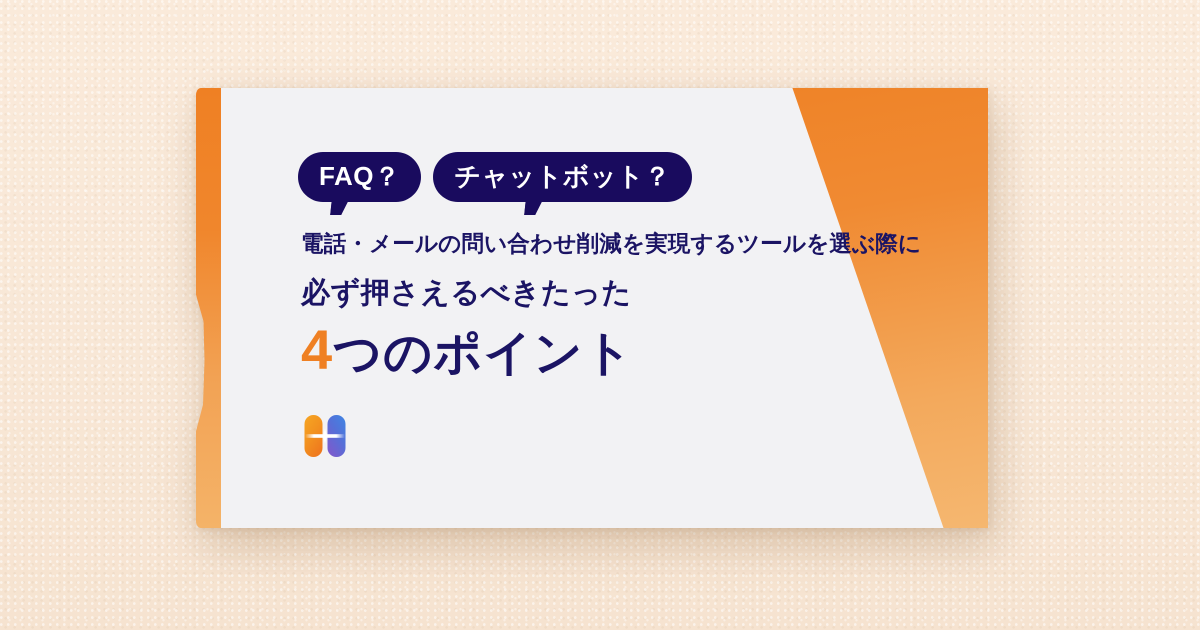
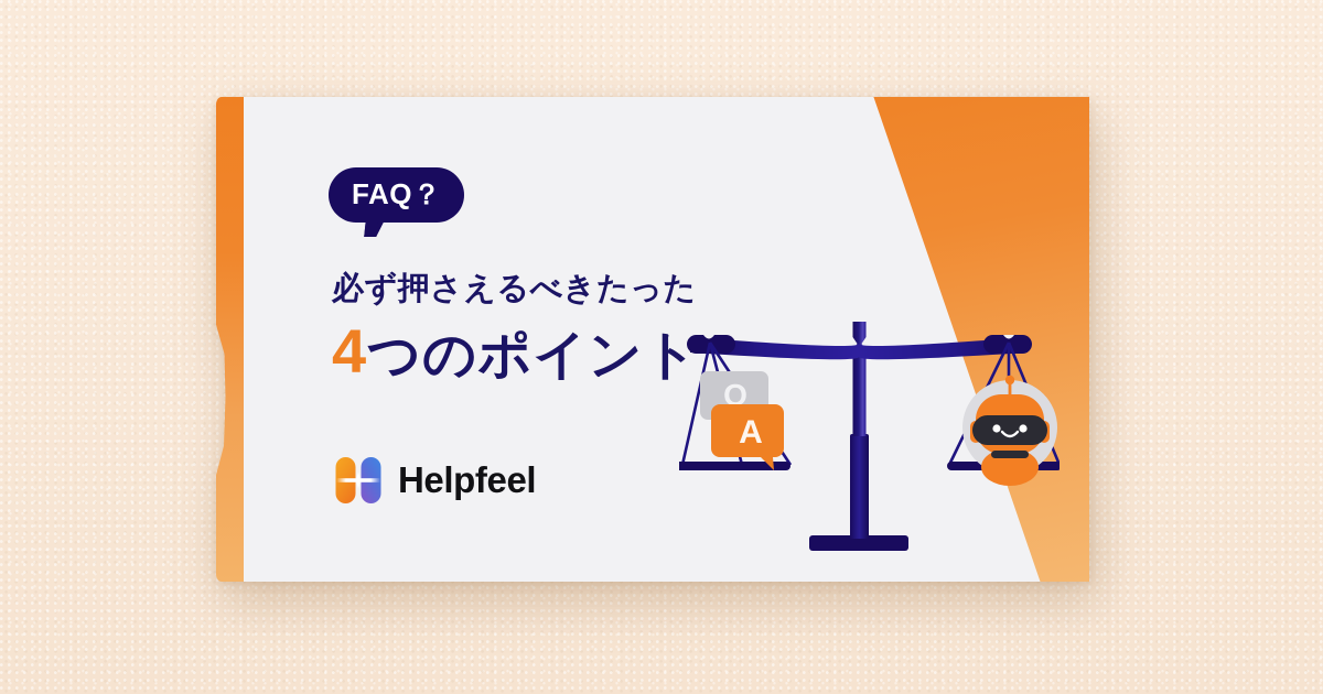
  FAQ？
- チャットボット？
- 電話・メールの問い合わせ削減を実現するツールを選ぶ際に
  必ず押さえるべきたった
  4つのポイント
+ Helpfeel
+ Q
+ A
